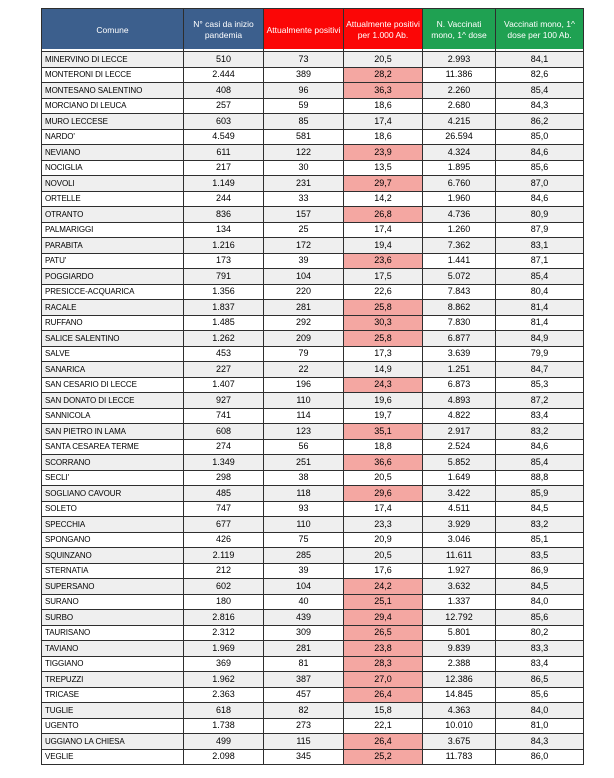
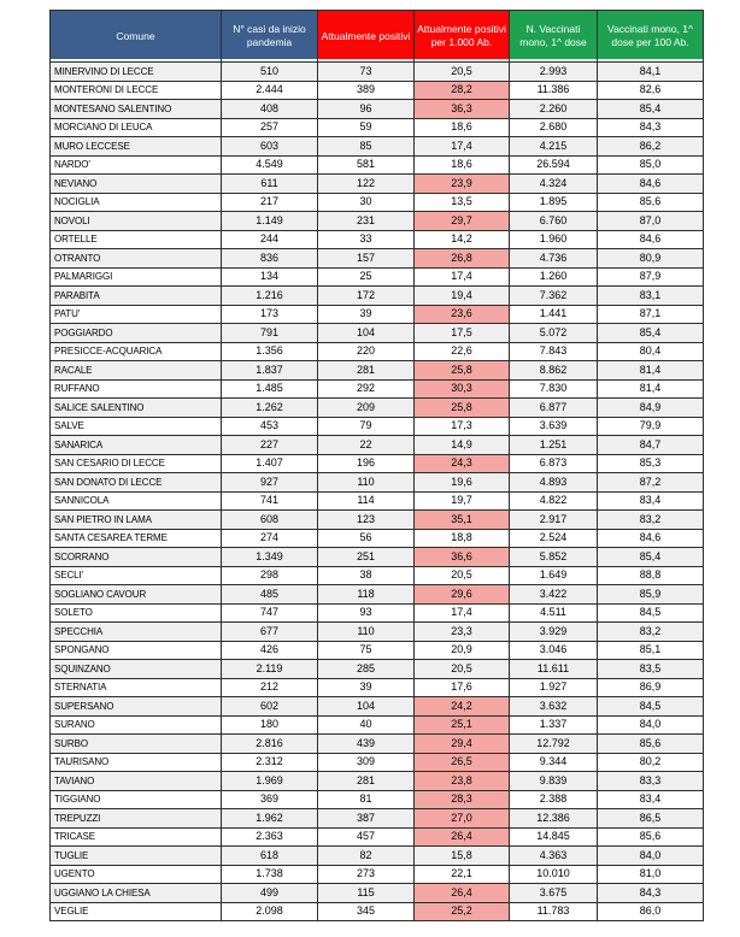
  Comune	N° casi da inizio pandemia	Attualmente positivi	Attualmente positivi per 1.000 Ab.	N. Vaccinati mono, 1^ dose	Vaccinati mono, 1^ dose per 100 Ab.
  MINERVINO DI LECCE	510	73	20,5	2.993	84,1
  MONTERONI DI LECCE	2.444	389	28,2	11.386	82,6
  MONTESANO SALENTINO	408	96	36,3	2.260	85,4
  MORCIANO DI LEUCA	257	59	18,6	2.680	84,3
  MURO LECCESE	603	85	17,4	4.215	86,2
  NARDO'	4.549	581	18,6	26.594	85,0
  NEVIANO	611	122	23,9	4.324	84,6
  NOCIGLIA	217	30	13,5	1.895	85,6
  NOVOLI	1.149	231	29,7	6.760	87,0
  ORTELLE	244	33	14,2	1.960	84,6
  OTRANTO	836	157	26,8	4.736	80,9
  PALMARIGGI	134	25	17,4	1.260	87,9
  PARABITA	1.216	172	19,4	7.362	83,1
  PATU'	173	39	23,6	1.441	87,1
  POGGIARDO	791	104	17,5	5.072	85,4
  PRESICCE-ACQUARICA	1.356	220	22,6	7.843	80,4
  RACALE	1.837	281	25,8	8.862	81,4
  RUFFANO	1.485	292	30,3	7.830	81,4
  SALICE SALENTINO	1.262	209	25,8	6.877	84,9
  SALVE	453	79	17,3	3.639	79,9
  SANARICA	227	22	14,9	1.251	84,7
  SAN CESARIO DI LECCE	1.407	196	24,3	6.873	85,3
  SAN DONATO DI LECCE	927	110	19,6	4.893	87,2
  SANNICOLA	741	114	19,7	4.822	83,4
  SAN PIETRO IN LAMA	608	123	35,1	2.917	83,2
  SANTA CESAREA TERME	274	56	18,8	2.524	84,6
  SCORRANO	1.349	251	36,6	5.852	85,4
  SECLI'	298	38	20,5	1.649	88,8
  SOGLIANO CAVOUR	485	118	29,6	3.422	85,9
  SOLETO	747	93	17,4	4.511	84,5
  SPECCHIA	677	110	23,3	3.929	83,2
  SPONGANO	426	75	20,9	3.046	85,1
  SQUINZANO	2.119	285	20,5	11.611	83,5
  STERNATIA	212	39	17,6	1.927	86,9
  SUPERSANO	602	104	24,2	3.632	84,5
  SURANO	180	40	25,1	1.337	84,0
  SURBO	2.816	439	29,4	12.792	85,6
- TAURISANO	2.312	309	26,5	5.801	80,2
+ TAURISANO	2.312	309	26,5	9.344	80,2
  TAVIANO	1.969	281	23,8	9.839	83,3
  TIGGIANO	369	81	28,3	2.388	83,4
  TREPUZZI	1.962	387	27,0	12.386	86,5
  TRICASE	2.363	457	26,4	14.845	85,6
  TUGLIE	618	82	15,8	4.363	84,0
  UGENTO	1.738	273	22,1	10.010	81,0
  UGGIANO LA CHIESA	499	115	26,4	3.675	84,3
  VEGLIE	2.098	345	25,2	11.783	86,0
